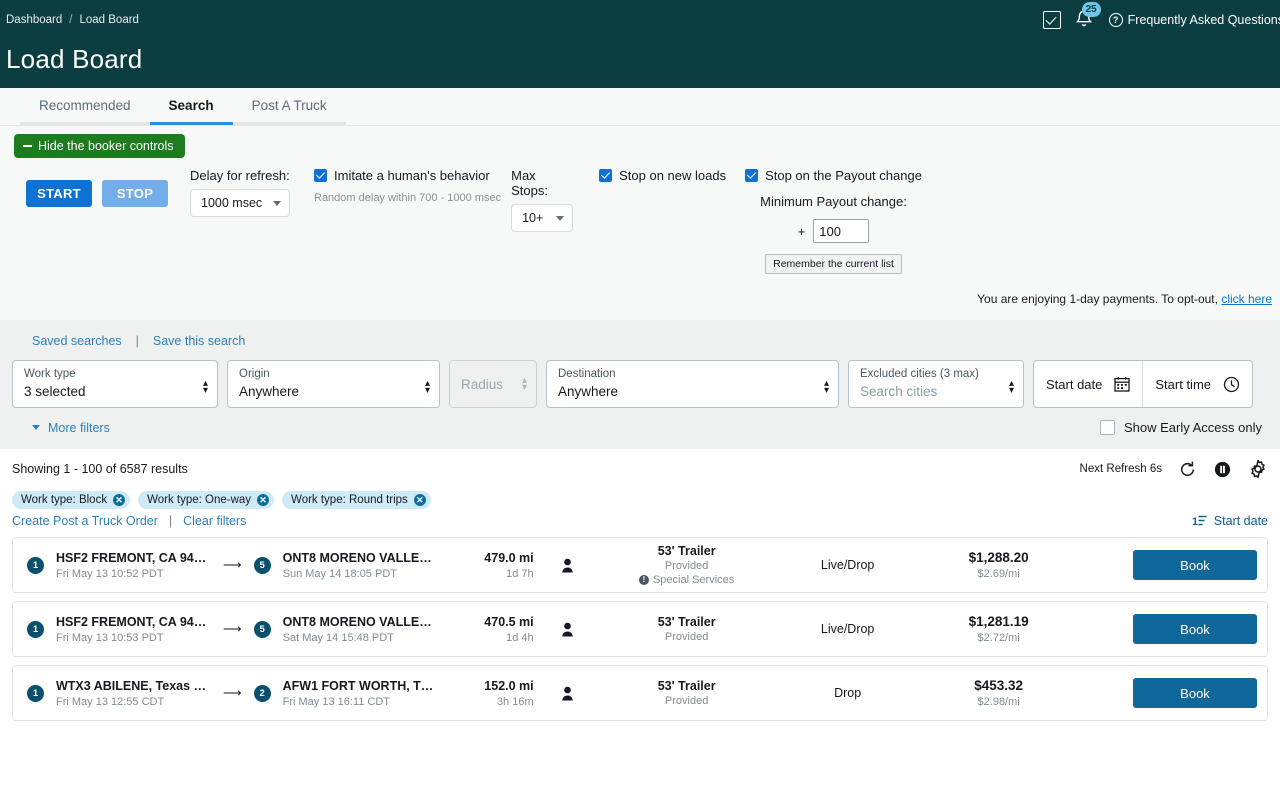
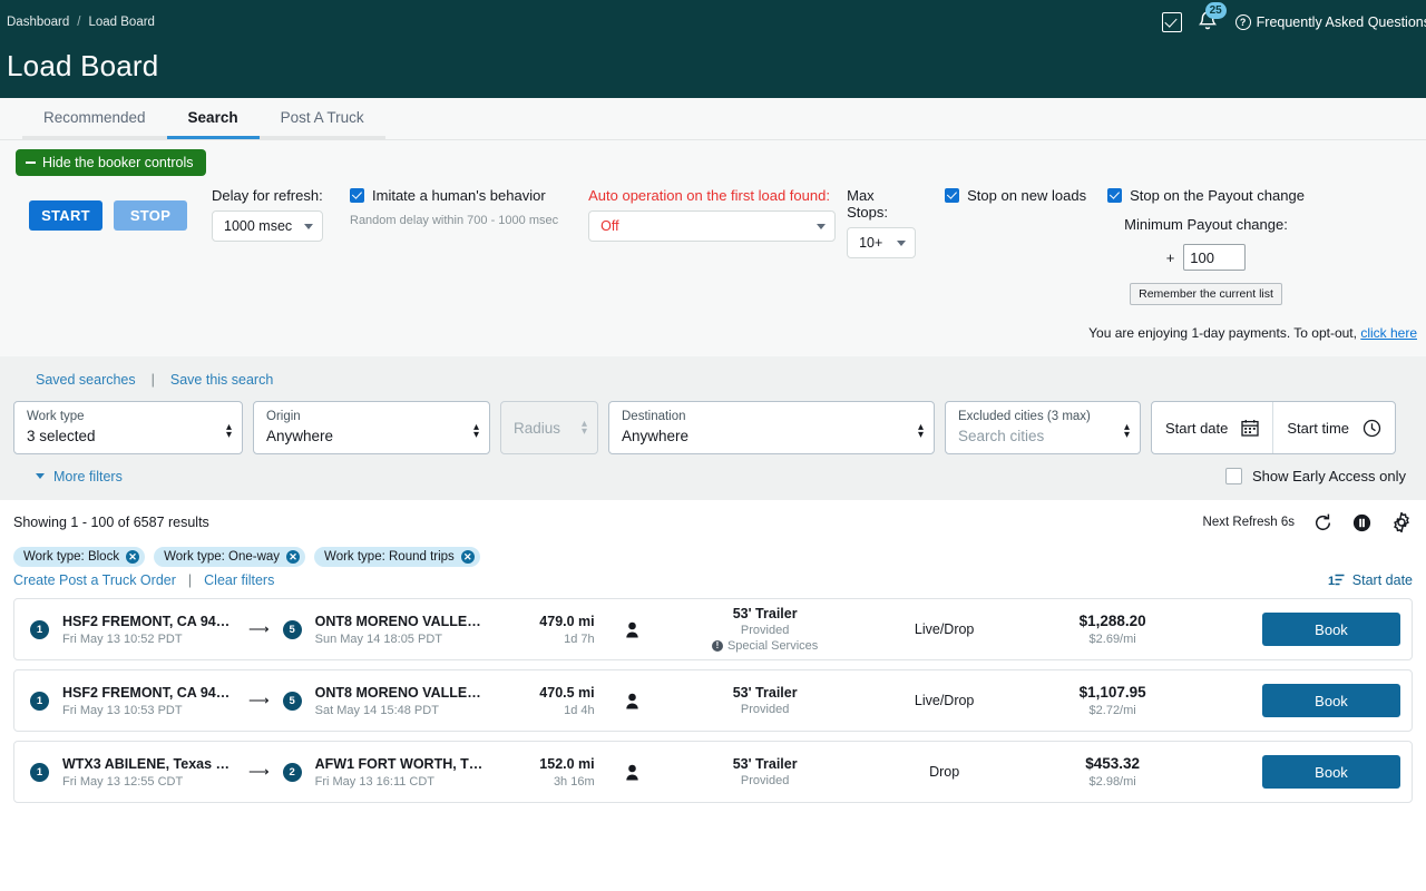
  Dashboard
  /
  Load Board
  Load Board
  25
  ?
  Frequently Asked Question
  Recommended
  Search
  Post A Truck
  Hide the booker controls
  START
  STOP
  Delay for refresh:
  1000 msec
  Imitate a human's behavior
  Random delay within 700 - 1000 msec
+ Auto operation on the first load found:
+ Off
  Max Stops:
  10+
  Stop on new loads
  Stop on the Payout change
  Minimum Payout change:
  +
  100
  Remember the current list
  You are enjoying 1-day payments. To opt-out, click here
  Saved searches
  |
  Save this search
  Work type
  3 selected
  ▴
  ▾
  Origin
  Anywhere
  ▴
  ▾
  Radius
  ▴
  ▾
  Destination
  Anywhere
  ▴
  ▾
  Excluded cities (3 max)
  Search cities
  ▴
  ▾
  Start date
  Start time
  More filters
  Show Early Access only
  Showing 1 - 100 of 6587 results
  Next Refresh 6s
  Work type: Block
  ✕
  Work type: One-way
  ✕
  Work type: Round trips
  ✕
  Create Post a Truck Order
  |
  Clear filters
  1
  Start date
  1
  HSF2 FREMONT, CA 94…
  Fri May 13 10:52 PDT
  ⟶
  5
  ONT8 MORENO VALLE…
  Sun May 14 18:05 PDT
  479.0 mi
  1d 7h
  53' Trailer
  Provided
  !
  Special Services
  Live/Drop
  $1,288.20
  $2.69/mi
  Book
  1
  HSF2 FREMONT, CA 94…
  Fri May 13 10:53 PDT
  ⟶
  5
  ONT8 MORENO VALLE…
  Sat May 14 15:48 PDT
  470.5 mi
  1d 4h
  53' Trailer
  Provided
  Live/Drop
- $1,281.19
+ $1,107.95
  $2.72/mi
  Book
  1
  WTX3 ABILENE, Texas …
  Fri May 13 12:55 CDT
  ⟶
  2
  AFW1 FORT WORTH, T…
  Fri May 13 16:11 CDT
  152.0 mi
  3h 16m
  53' Trailer
  Provided
  Drop
  $453.32
  $2.98/mi
  Book
